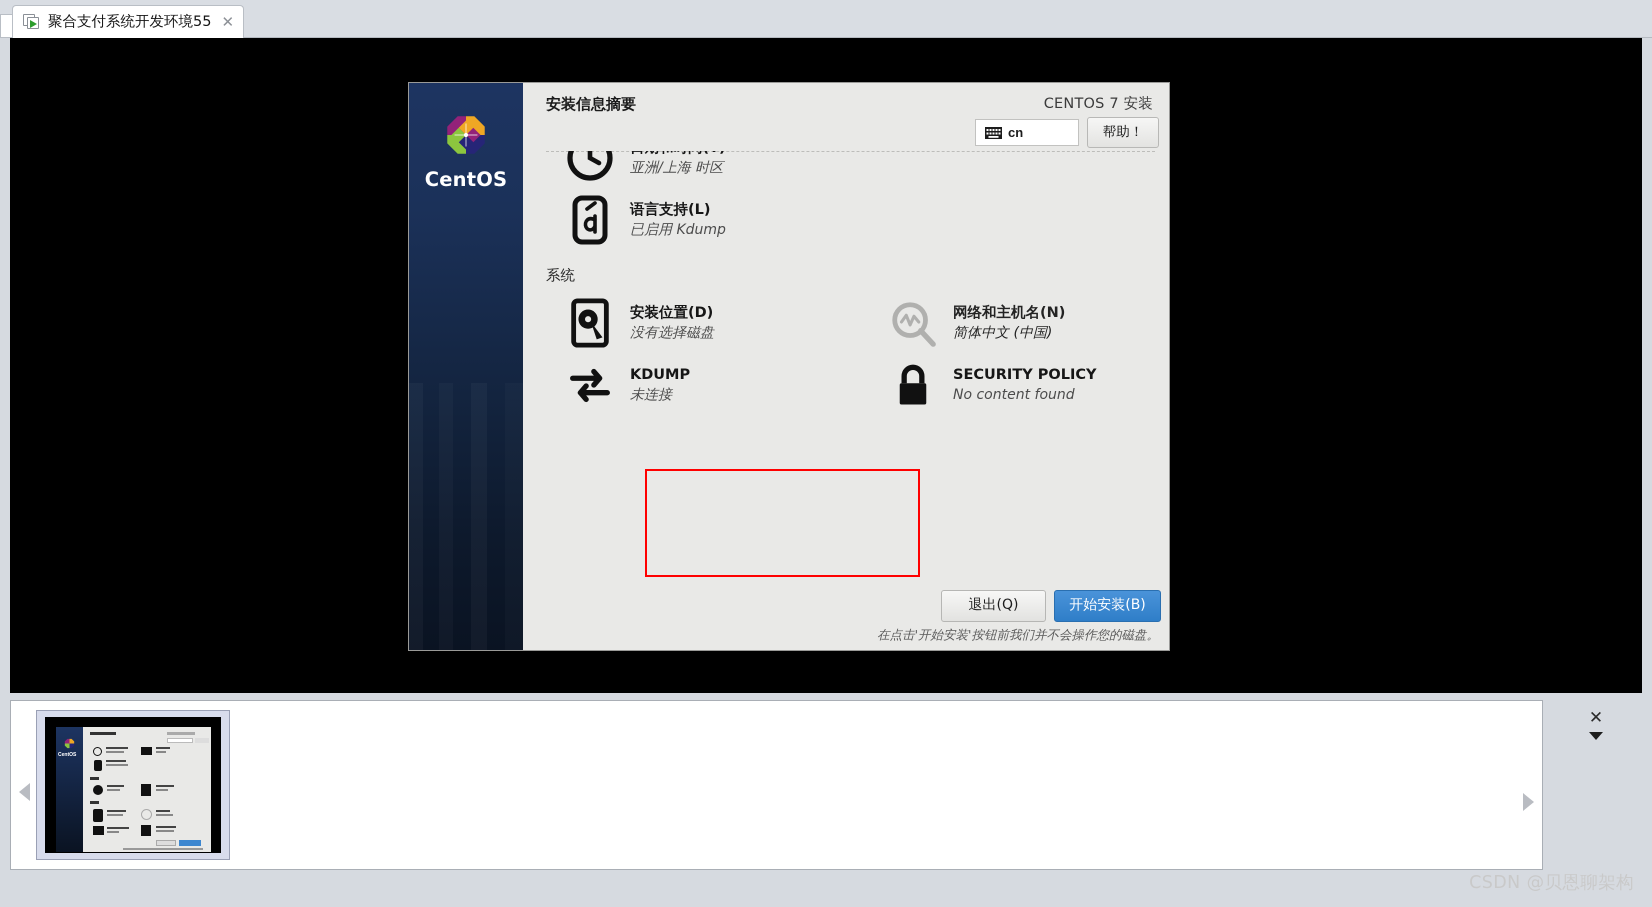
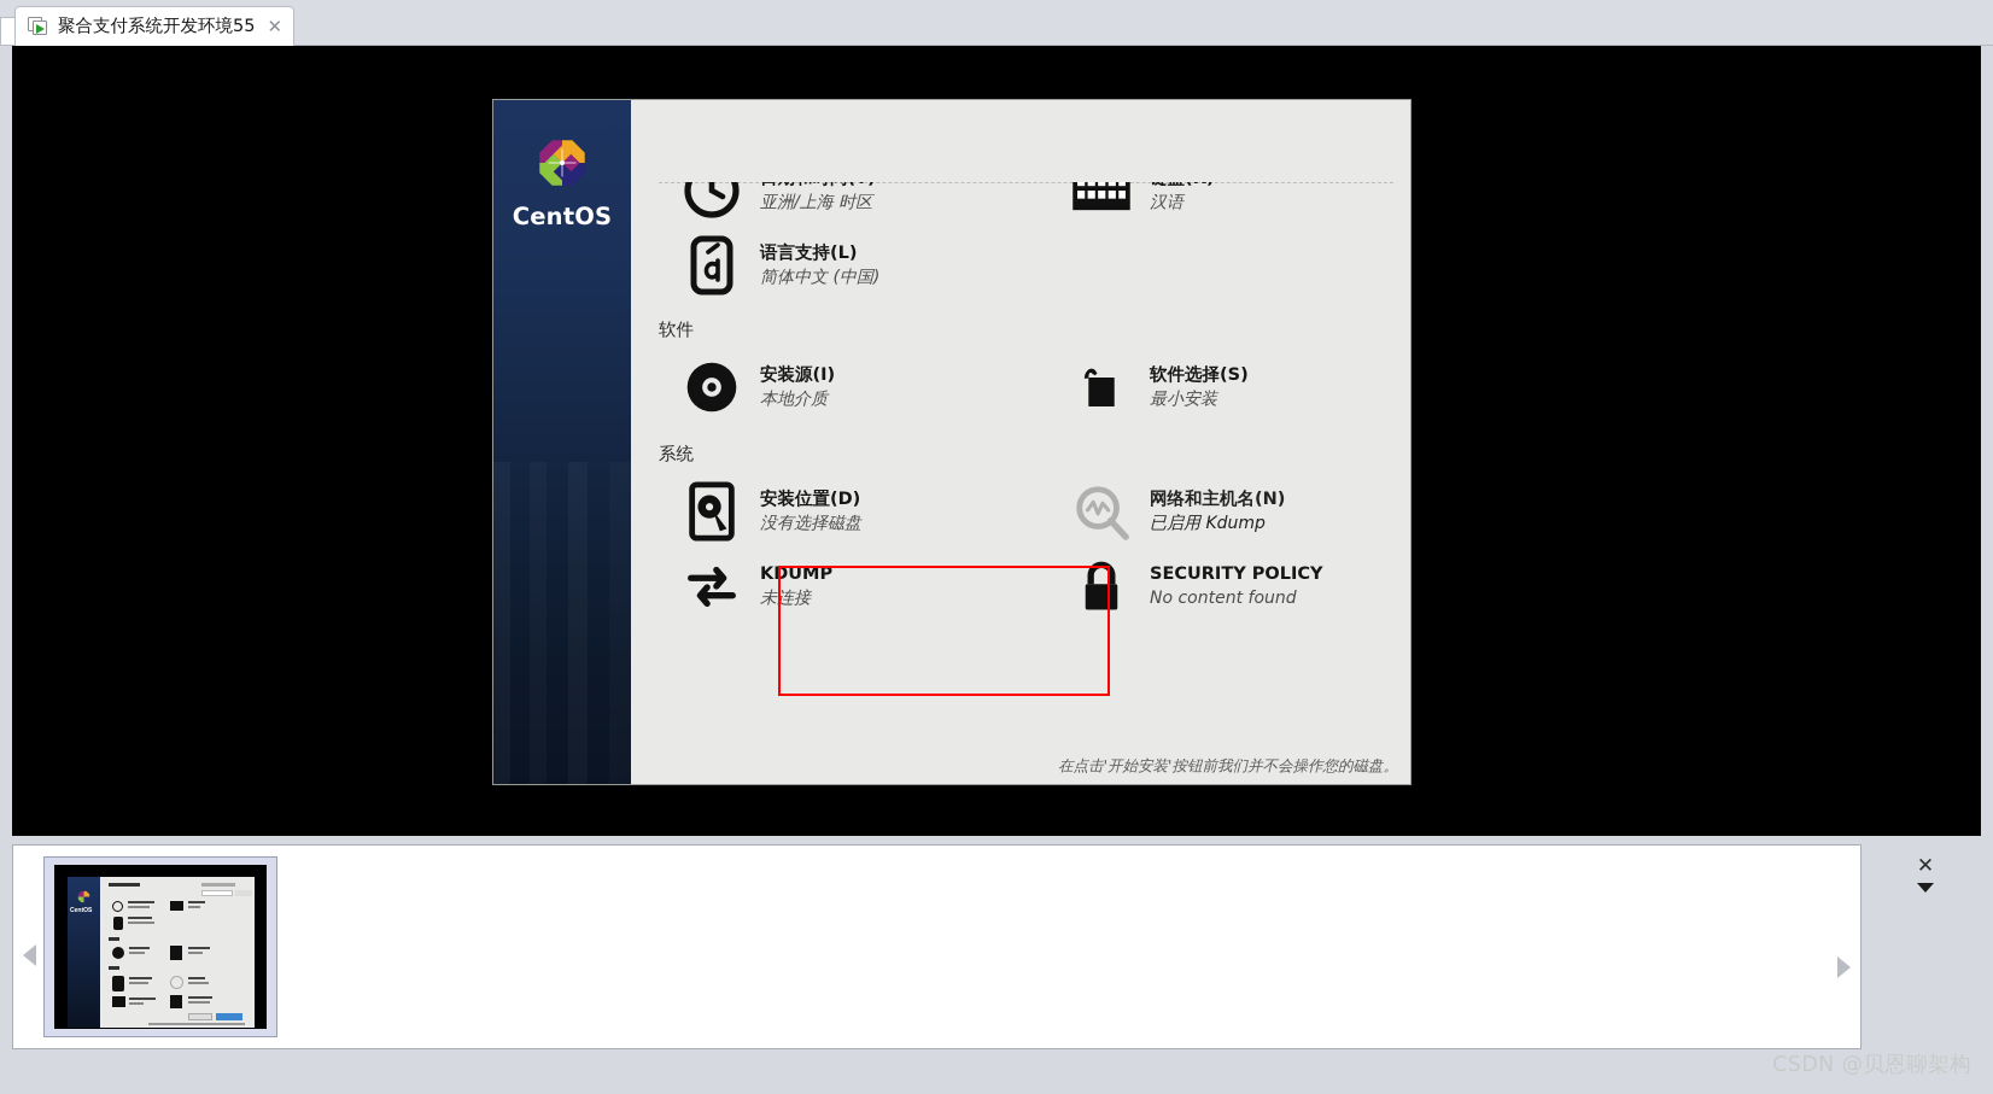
  聚合支付系统开发环境55
  ✕
  CentOS
- 安装信息摘要
- CENTOS 7 安装
- cn
- 帮助！
  亚洲/上海 时区
+ 汉语
  语言支持(L)
- 已启用 Kdump
+ 简体中文 (中国)
+ 软件
+ 安装源(I)
+ 本地介质
+ 软件选择(S)
+ 最小安装
  系统
  安装位置(D)
  没有选择磁盘
  网络和主机名(N)
- 简体中文 (中国)
+ 已启用 Kdump
  KDUMP
  未连接
  SECURITY POLICY
  No content found
- 退出(Q)
- 开始安装(B)
  在点击'开始安装'按钮前我们并不会操作您的磁盘。
  ✕
